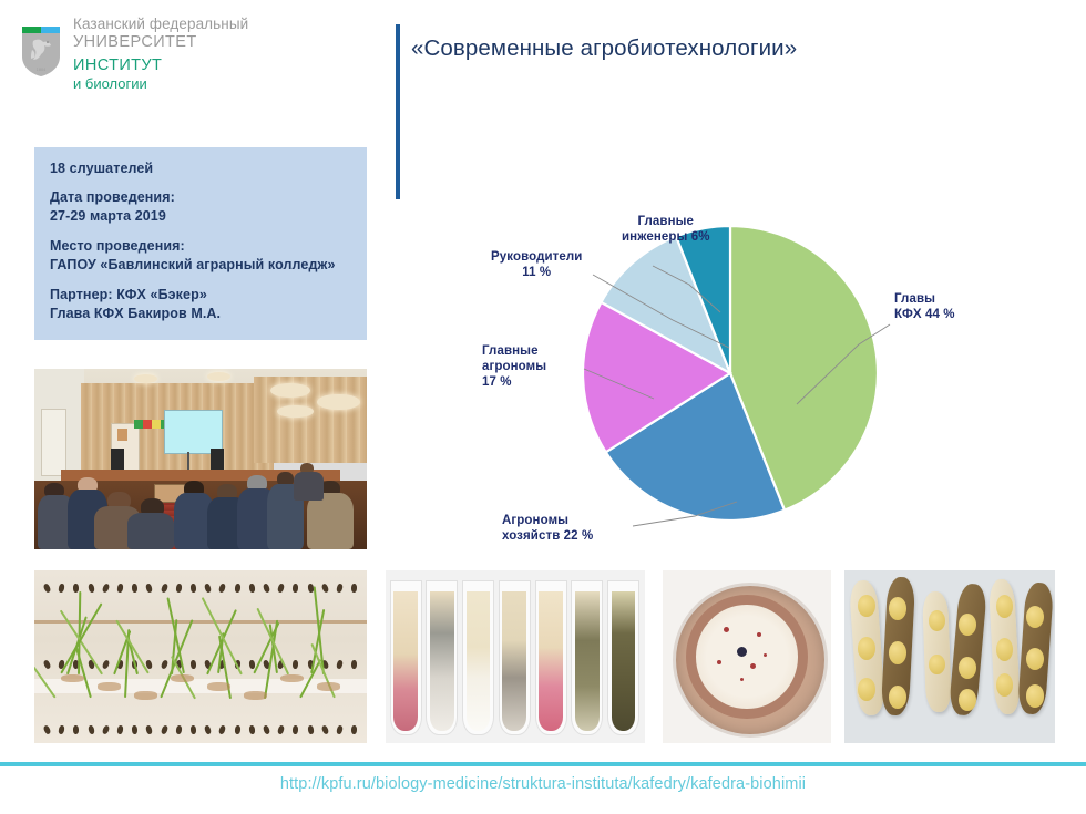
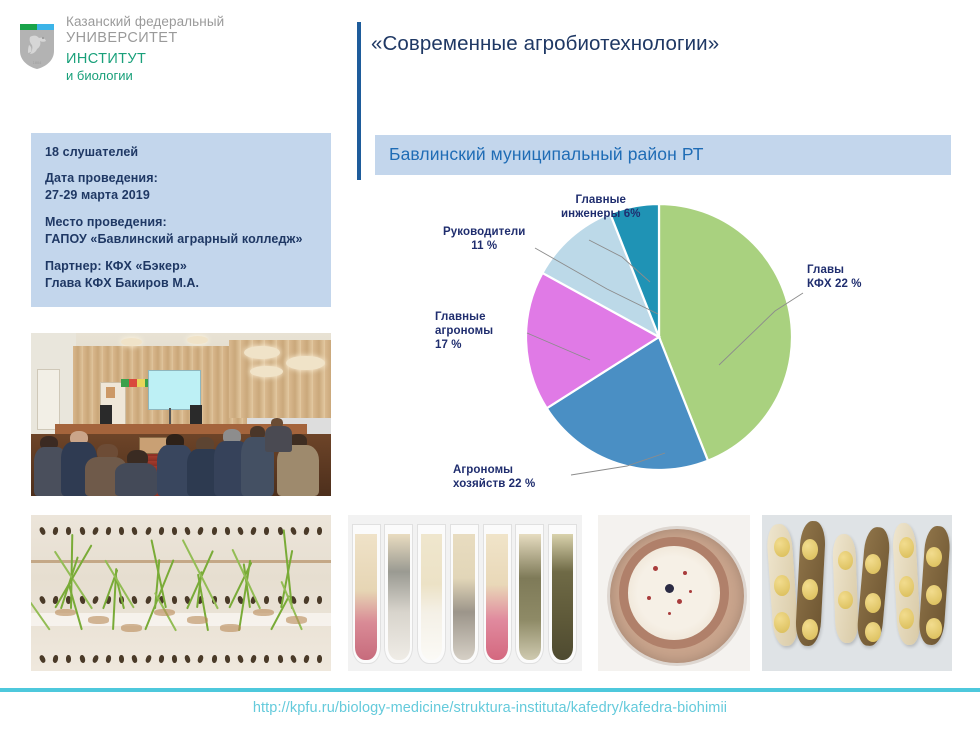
  Казанский федеральный
  УНИВЕРСИТЕТ
  ИНСТИТУТ
  и биологии
  «Современные агробиотехнологии»
  18 слушателей
  Дата проведения:
  27-29 марта 2019
  Место проведения:
  ГАПОУ «Бавлинский аграрный колледж»
  Партнер: КФХ «Бэкер»
  Глава КФХ Бакиров М.А.
+ Бавлинский муниципальный район РТ
  Главные
  инженеры 6%
  Руководители
  11 %
  Главные
  агрономы
  17 %
  Агрономы
  хозяйств 22 %
  Главы
- КФХ 44 %
+ КФХ 22 %
  http://kpfu.ru/biology-medicine/struktura-instituta/kafedry/kafedra-biohimii
